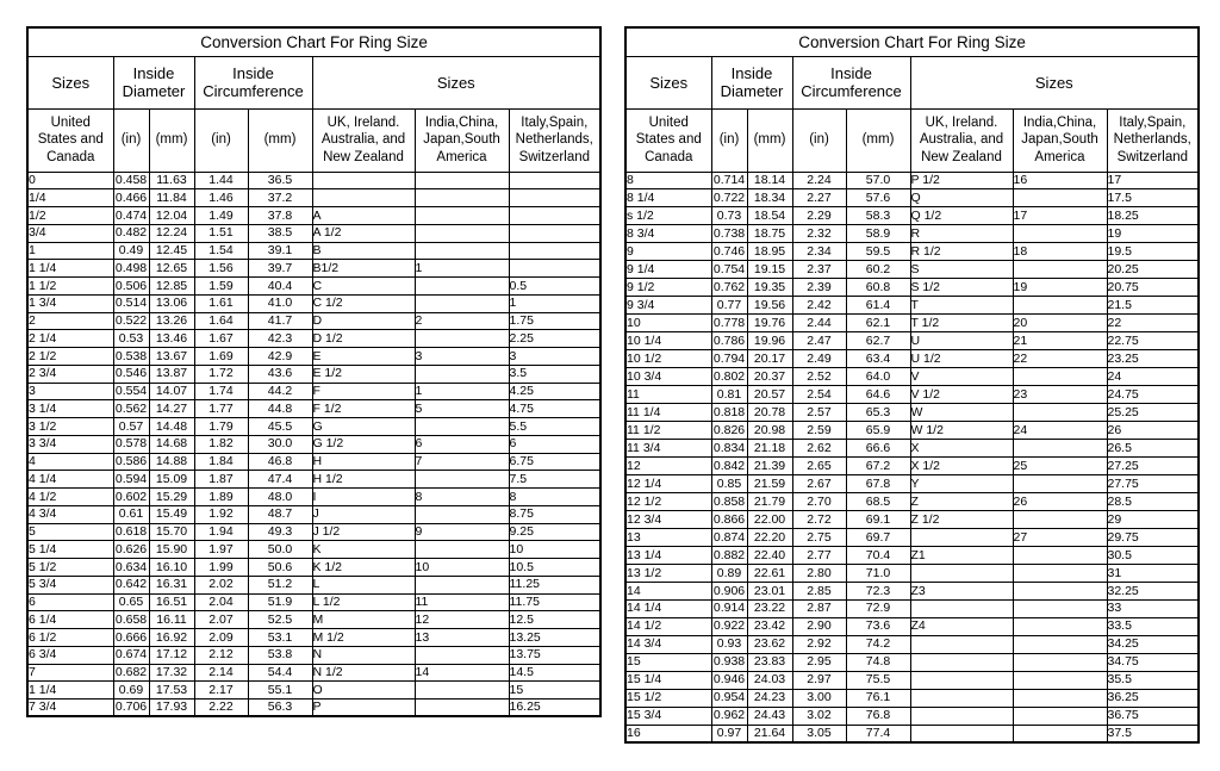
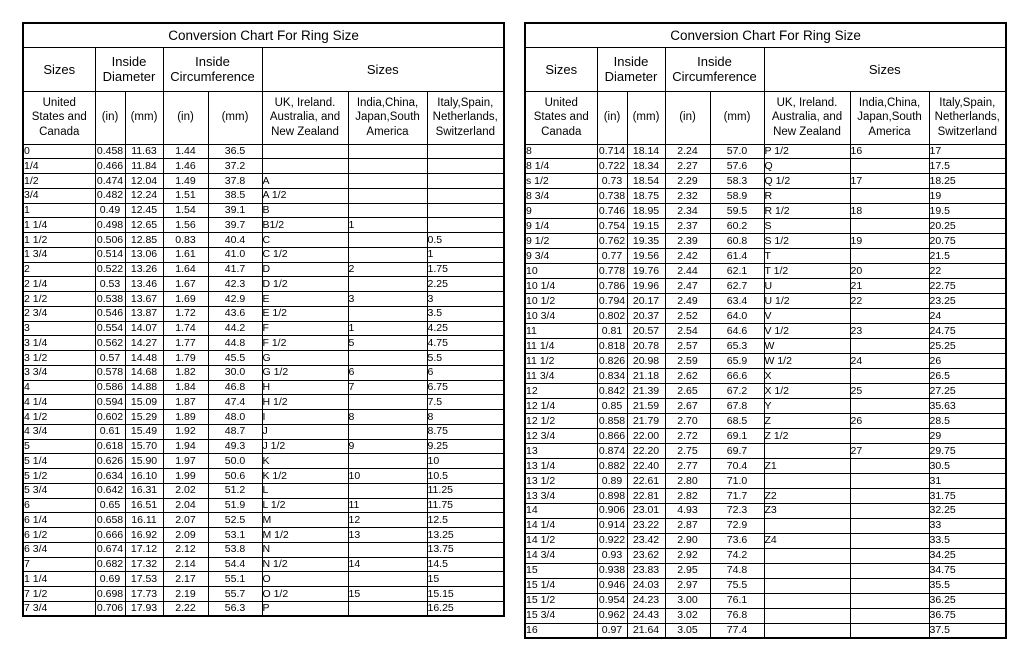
  Conversion Chart For Ring Size
  Sizes	Inside Diameter	Inside Circumference	Sizes
  United States and Canada	(in)	(mm)	(in)	(mm)	UK, Ireland. Australia, and New Zealand	India,China, Japan,South America	Italy,Spain, Netherlands, Switzerland
  0	0.458	11.63	1.44	36.5
  1/4	0.466	11.84	1.46	37.2
  1/2	0.474	12.04	1.49	37.8	A
  3/4	0.482	12.24	1.51	38.5	A 1/2
  1	0.49	12.45	1.54	39.1	B
  1 1/4	0.498	12.65	1.56	39.7	B1/2	1
- 1 1/2	0.506	12.85	1.59	40.4	C		0.5
+ 1 1/2	0.506	12.85	0.83	40.4	C		0.5
  1 3/4	0.514	13.06	1.61	41.0	C 1/2		1
  2	0.522	13.26	1.64	41.7	D	2	1.75
  2 1/4	0.53	13.46	1.67	42.3	D 1/2		2.25
  2 1/2	0.538	13.67	1.69	42.9	E	3	3
  2 3/4	0.546	13.87	1.72	43.6	E 1/2		3.5
  3	0.554	14.07	1.74	44.2	F	1	4.25
  3 1/4	0.562	14.27	1.77	44.8	F 1/2	5	4.75
  3 1/2	0.57	14.48	1.79	45.5	G		5.5
  3 3/4	0.578	14.68	1.82	30.0	G 1/2	6	6
  4	0.586	14.88	1.84	46.8	H	7	6.75
  4 1/4	0.594	15.09	1.87	47.4	H 1/2		7.5
  4 1/2	0.602	15.29	1.89	48.0	I	8	8
  4 3/4	0.61	15.49	1.92	48.7	J		8.75
  5	0.618	15.70	1.94	49.3	J 1/2	9	9.25
  5 1/4	0.626	15.90	1.97	50.0	K		10
  5 1/2	0.634	16.10	1.99	50.6	K 1/2	10	10.5
  5 3/4	0.642	16.31	2.02	51.2	L		11.25
  6	0.65	16.51	2.04	51.9	L 1/2	11	11.75
  6 1/4	0.658	16.11	2.07	52.5	M	12	12.5
  6 1/2	0.666	16.92	2.09	53.1	M 1/2	13	13.25
  6 3/4	0.674	17.12	2.12	53.8	N		13.75
  7	0.682	17.32	2.14	54.4	N 1/2	14	14.5
  1 1/4	0.69	17.53	2.17	55.1	O		15
+ 7 1/2	0.698	17.73	2.19	55.7	O 1/2	15	15.15
  7 3/4	0.706	17.93	2.22	56.3	P		16.25
  Conversion Chart For Ring Size
  Sizes	Inside Diameter	Inside Circumference	Sizes
  United States and Canada	(in)	(mm)	(in)	(mm)	UK, Ireland. Australia, and New Zealand	India,China, Japan,South America	Italy,Spain, Netherlands, Switzerland
  8	0.714	18.14	2.24	57.0	P 1/2	16	17
  8 1/4	0.722	18.34	2.27	57.6	Q		17.5
  s 1/2	0.73	18.54	2.29	58.3	Q 1/2	17	18.25
  8 3/4	0.738	18.75	2.32	58.9	R		19
  9	0.746	18.95	2.34	59.5	R 1/2	18	19.5
  9 1/4	0.754	19.15	2.37	60.2	S		20.25
  9 1/2	0.762	19.35	2.39	60.8	S 1/2	19	20.75
  9 3/4	0.77	19.56	2.42	61.4	T		21.5
  10	0.778	19.76	2.44	62.1	T 1/2	20	22
  10 1/4	0.786	19.96	2.47	62.7	U	21	22.75
  10 1/2	0.794	20.17	2.49	63.4	U 1/2	22	23.25
  10 3/4	0.802	20.37	2.52	64.0	V		24
  11	0.81	20.57	2.54	64.6	V 1/2	23	24.75
  11 1/4	0.818	20.78	2.57	65.3	W		25.25
  11 1/2	0.826	20.98	2.59	65.9	W 1/2	24	26
  11 3/4	0.834	21.18	2.62	66.6	X		26.5
  12	0.842	21.39	2.65	67.2	X 1/2	25	27.25
- 12 1/4	0.85	21.59	2.67	67.8	Y		27.75
+ 12 1/4	0.85	21.59	2.67	67.8	Y		35.63
  12 1/2	0.858	21.79	2.70	68.5	Z	26	28.5
  12 3/4	0.866	22.00	2.72	69.1	Z 1/2		29
  13	0.874	22.20	2.75	69.7		27	29.75
  13 1/4	0.882	22.40	2.77	70.4	Z1		30.5
  13 1/2	0.89	22.61	2.80	71.0			31
+ 13 3/4	0.898	22.81	2.82	71.7	Z2		31.75
- 14	0.906	23.01	2.85	72.3	Z3		32.25
+ 14	0.906	23.01	4.93	72.3	Z3		32.25
  14 1/4	0.914	23.22	2.87	72.9			33
  14 1/2	0.922	23.42	2.90	73.6	Z4		33.5
  14 3/4	0.93	23.62	2.92	74.2			34.25
  15	0.938	23.83	2.95	74.8			34.75
  15 1/4	0.946	24.03	2.97	75.5			35.5
  15 1/2	0.954	24.23	3.00	76.1			36.25
  15 3/4	0.962	24.43	3.02	76.8			36.75
  16	0.97	21.64	3.05	77.4			37.5
